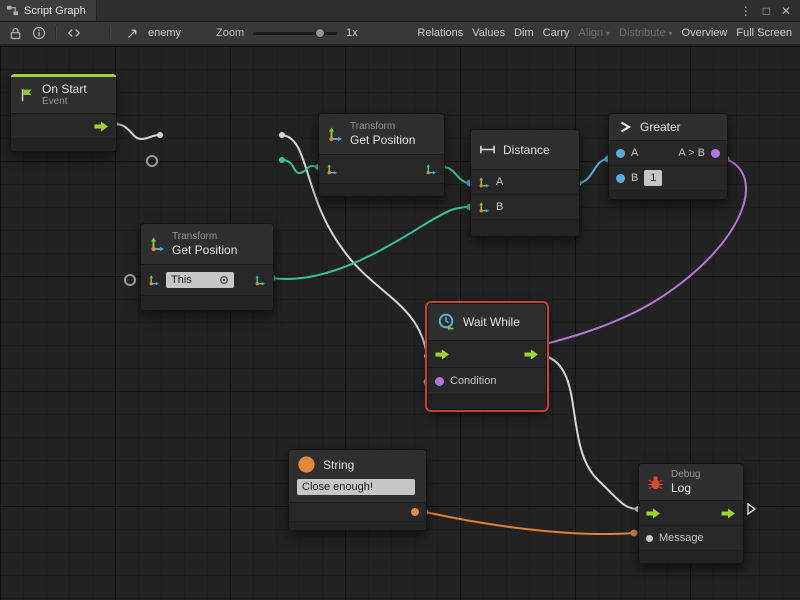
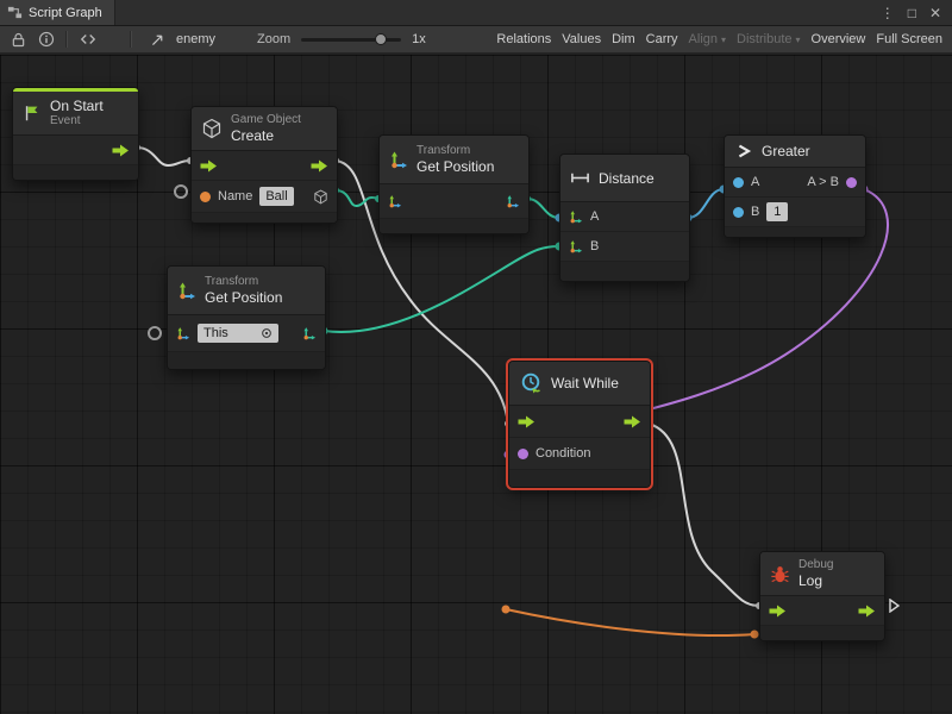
  Script Graph
  ⋮
  □
  ✕
  enemy
  Zoom
  1x
  Relations
  Values
  Dim
  Carry
  Align
  Distribute
  Overview
  Full Screen
  On Start
  Event
+ Game Object
+ Create
+ Name
+ Ball
  Transform
  Get Position
  Distance
  A
  B
  Greater
  A
  A > B
  B
  1
  Transform
  Get Position
  This
  Wait While
  Condition
- String
- Close enough!
  Debug
  Log
- Message
